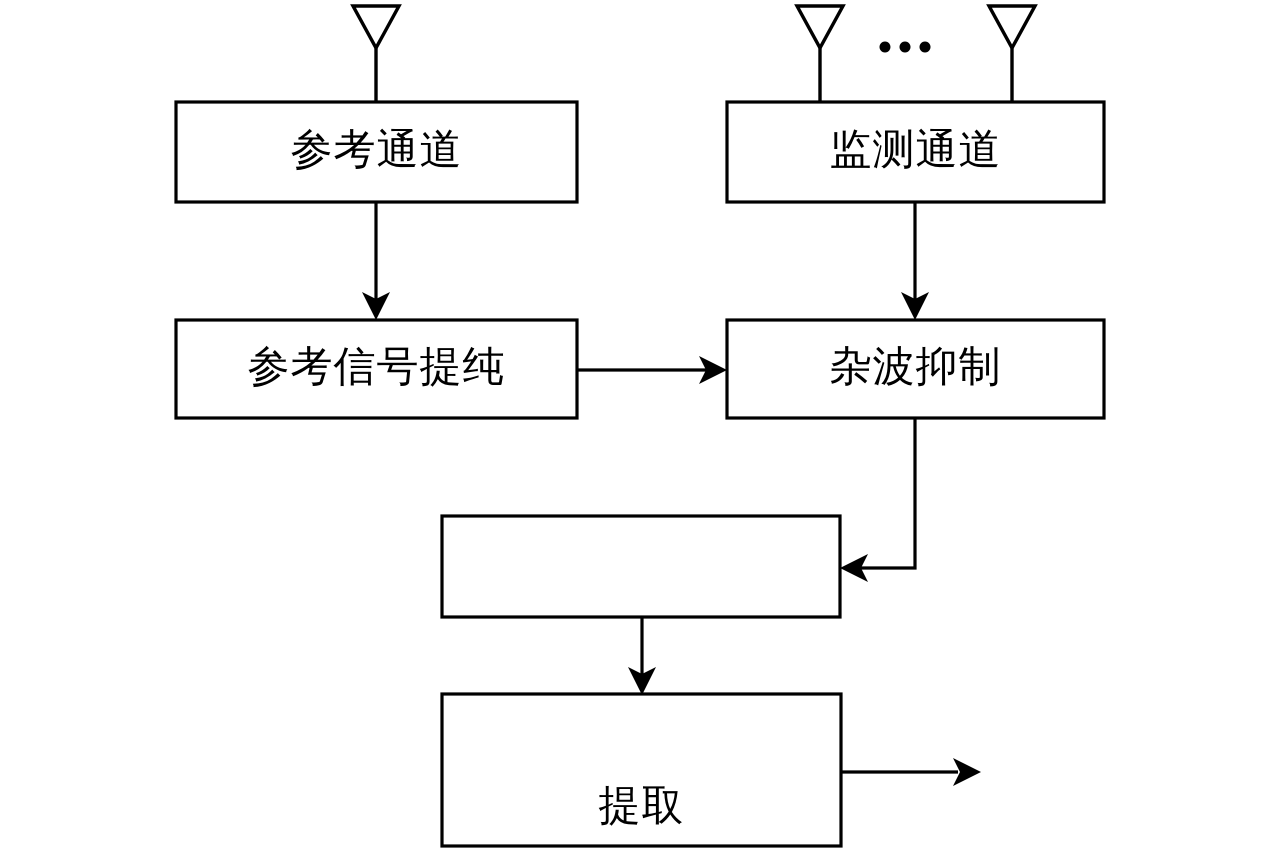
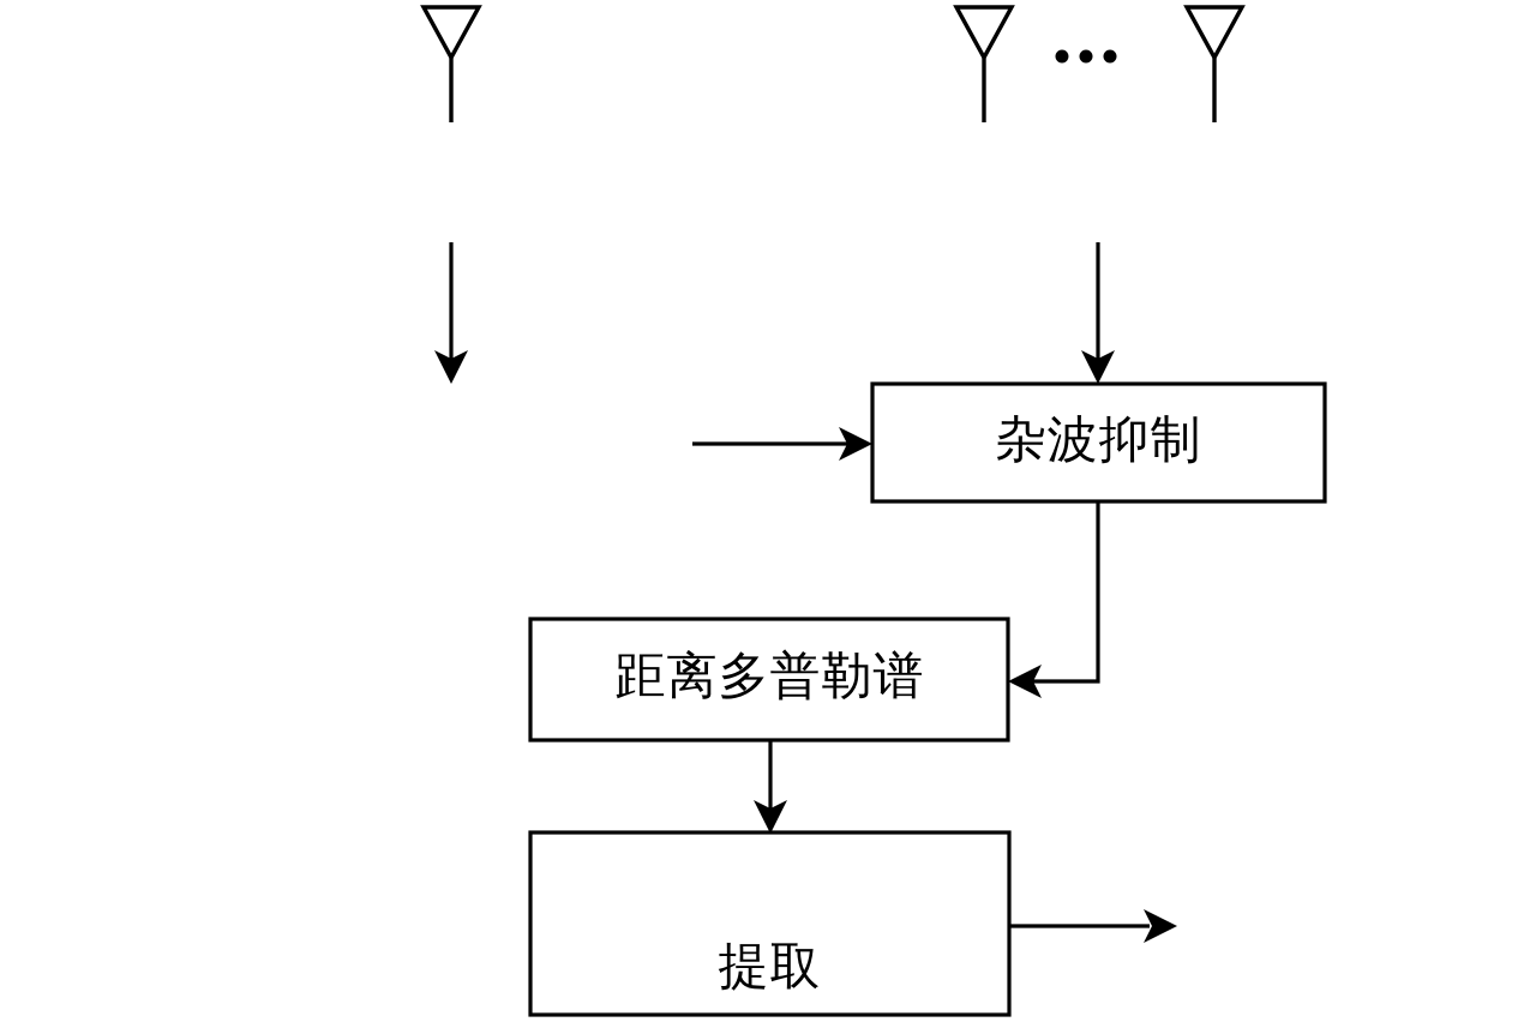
- 参考通道
- 监测通道
- 参考信号提纯
  杂波抑制
+ 距离多普勒谱
  提取
